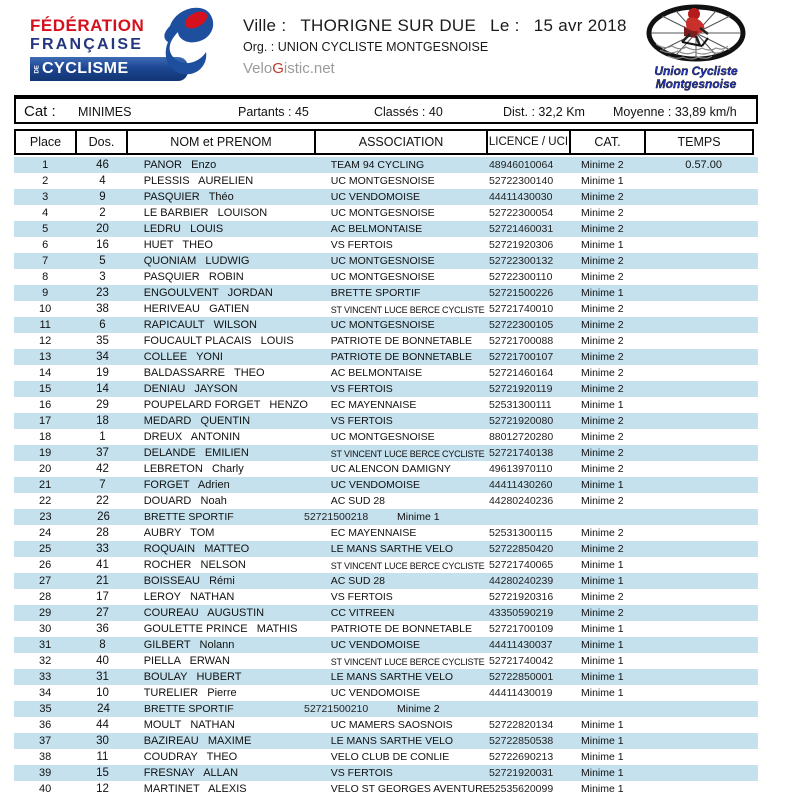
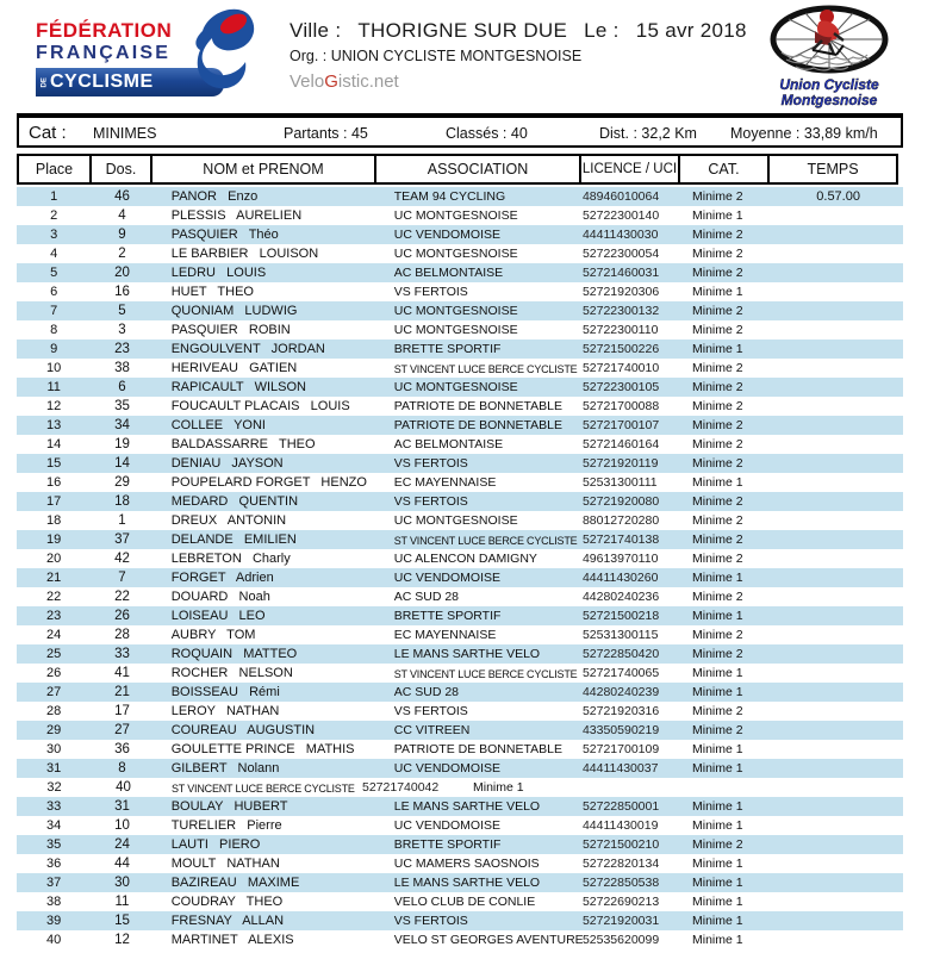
  FÉDÉRATION
  FRANÇAISE
  CYCLISME
  Ville : THORIGNE SUR DUE Le : 15 avr 2018
  Org. : UNION CYCLISTE MONTGESNOISE
  VeloGistic.net
  Union Cycliste
  Montgesnoise
  Cat :
  MINIMES
  Partants : 45
  Classés : 40
  Dist. : 32,2 Km
  Moyenne : 33,89 km/h
  Place
  Dos.
  NOM et PRENOM
  ASSOCIATION
  LICENCE / UCI
  CAT.
  TEMPS
  1
  46
  PANOR Enzo
  TEAM 94 CYCLING
  48946010064
  Minime 2
  0.57.00
  2
  4
  PLESSIS AURELIEN
  UC MONTGESNOISE
  52722300140
  Minime 1
  3
  9
  PASQUIER Théo
  UC VENDOMOISE
  44411430030
  Minime 2
  4
  2
  LE BARBIER LOUISON
  UC MONTGESNOISE
  52722300054
  Minime 2
  5
  20
  LEDRU LOUIS
  AC BELMONTAISE
  52721460031
  Minime 2
  6
  16
  HUET THEO
  VS FERTOIS
  52721920306
  Minime 1
  7
  5
  QUONIAM LUDWIG
  UC MONTGESNOISE
  52722300132
  Minime 2
  8
  3
  PASQUIER ROBIN
  UC MONTGESNOISE
  52722300110
  Minime 2
  9
  23
  ENGOULVENT JORDAN
  BRETTE SPORTIF
  52721500226
  Minime 1
  10
  38
  HERIVEAU GATIEN
  ST VINCENT LUCE BERCE CYCLISTE
  52721740010
  Minime 2
  11
  6
  RAPICAULT WILSON
  UC MONTGESNOISE
  52722300105
  Minime 2
  12
  35
  FOUCAULT PLACAIS LOUIS
  PATRIOTE DE BONNETABLE
  52721700088
  Minime 2
  13
  34
  COLLEE YONI
  PATRIOTE DE BONNETABLE
  52721700107
  Minime 2
  14
  19
  BALDASSARRE THEO
  AC BELMONTAISE
  52721460164
  Minime 2
  15
  14
  DENIAU JAYSON
  VS FERTOIS
  52721920119
  Minime 2
  16
  29
  POUPELARD FORGET HENZO
  EC MAYENNAISE
  52531300111
  Minime 1
  17
  18
  MEDARD QUENTIN
  VS FERTOIS
  52721920080
  Minime 2
  18
  1
  DREUX ANTONIN
  UC MONTGESNOISE
  88012720280
  Minime 2
  19
  37
  DELANDE EMILIEN
  ST VINCENT LUCE BERCE CYCLISTE
  52721740138
  Minime 2
  20
  42
  LEBRETON Charly
  UC ALENCON DAMIGNY
  49613970110
  Minime 2
  21
  7
  FORGET Adrien
  UC VENDOMOISE
  44411430260
  Minime 1
  22
  22
  DOUARD Noah
  AC SUD 28
  44280240236
  Minime 2
  23
  26
+ LOISEAU LEO
  BRETTE SPORTIF
  52721500218
  Minime 1
  24
  28
  AUBRY TOM
  EC MAYENNAISE
  52531300115
  Minime 2
  25
  33
  ROQUAIN MATTEO
  LE MANS SARTHE VELO
  52722850420
  Minime 2
  26
  41
  ROCHER NELSON
  ST VINCENT LUCE BERCE CYCLISTE
  52721740065
  Minime 1
  27
  21
  BOISSEAU Rémi
  AC SUD 28
  44280240239
  Minime 1
  28
  17
  LEROY NATHAN
  VS FERTOIS
  52721920316
  Minime 2
  29
  27
  COUREAU AUGUSTIN
  CC VITREEN
  43350590219
  Minime 2
  30
  36
  GOULETTE PRINCE MATHIS
  PATRIOTE DE BONNETABLE
  52721700109
  Minime 1
  31
  8
  GILBERT Nolann
  UC VENDOMOISE
  44411430037
  Minime 1
  32
  40
- PIELLA ERWAN
  ST VINCENT LUCE BERCE CYCLISTE
  52721740042
  Minime 1
  33
  31
  BOULAY HUBERT
  LE MANS SARTHE VELO
  52722850001
  Minime 1
  34
  10
  TURELIER Pierre
  UC VENDOMOISE
  44411430019
  Minime 1
  35
  24
+ LAUTI PIERO
  BRETTE SPORTIF
  52721500210
  Minime 2
  36
  44
  MOULT NATHAN
  UC MAMERS SAOSNOIS
  52722820134
  Minime 1
  37
  30
  BAZIREAU MAXIME
  LE MANS SARTHE VELO
  52722850538
  Minime 1
  38
  11
  COUDRAY THEO
  VELO CLUB DE CONLIE
  52722690213
  Minime 1
  39
  15
  FRESNAY ALLAN
  VS FERTOIS
  52721920031
  Minime 1
  40
  12
  MARTINET ALEXIS
  VELO ST GEORGES AVENTURE
  52535620099
  Minime 1
